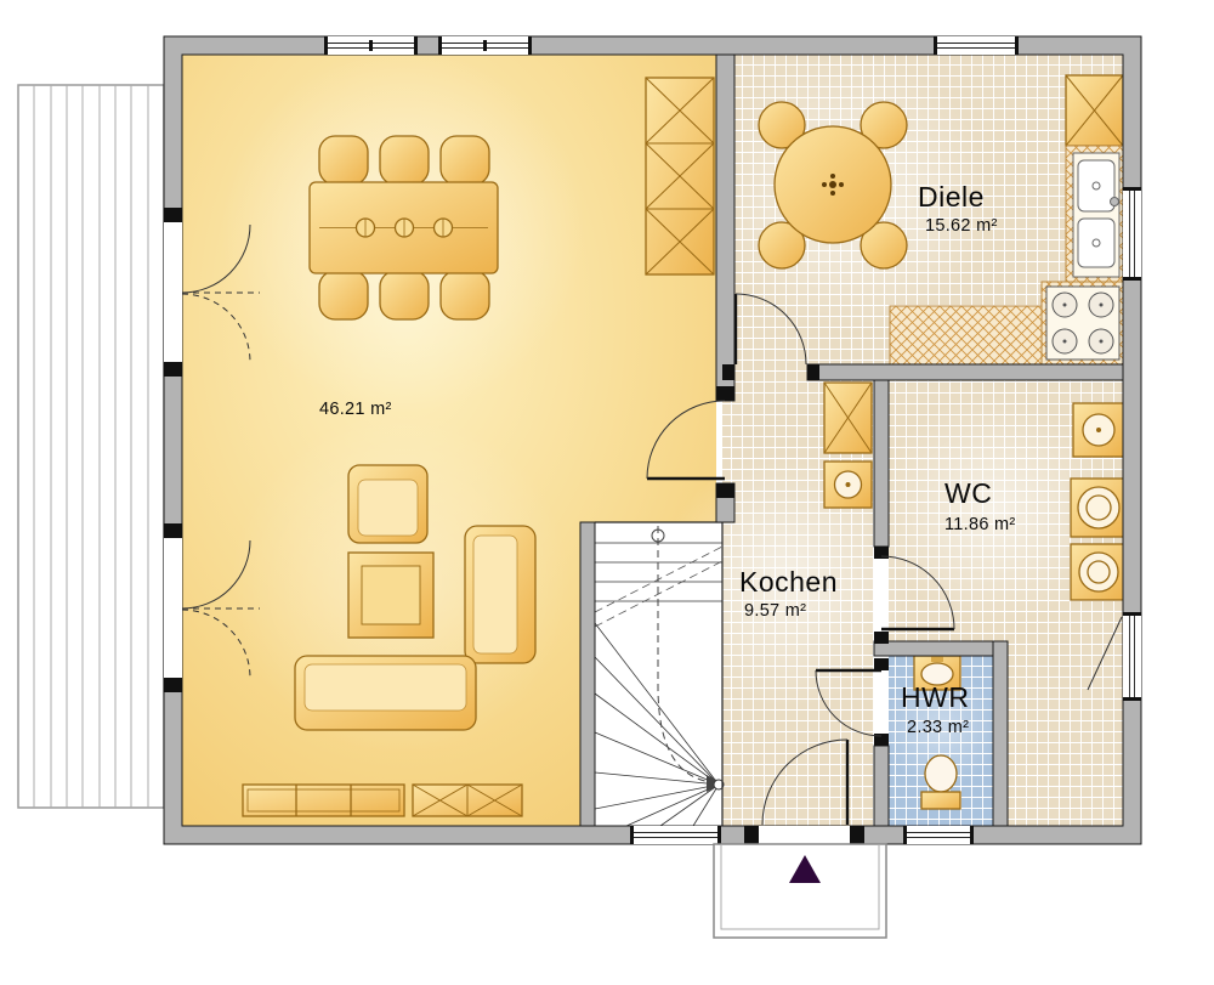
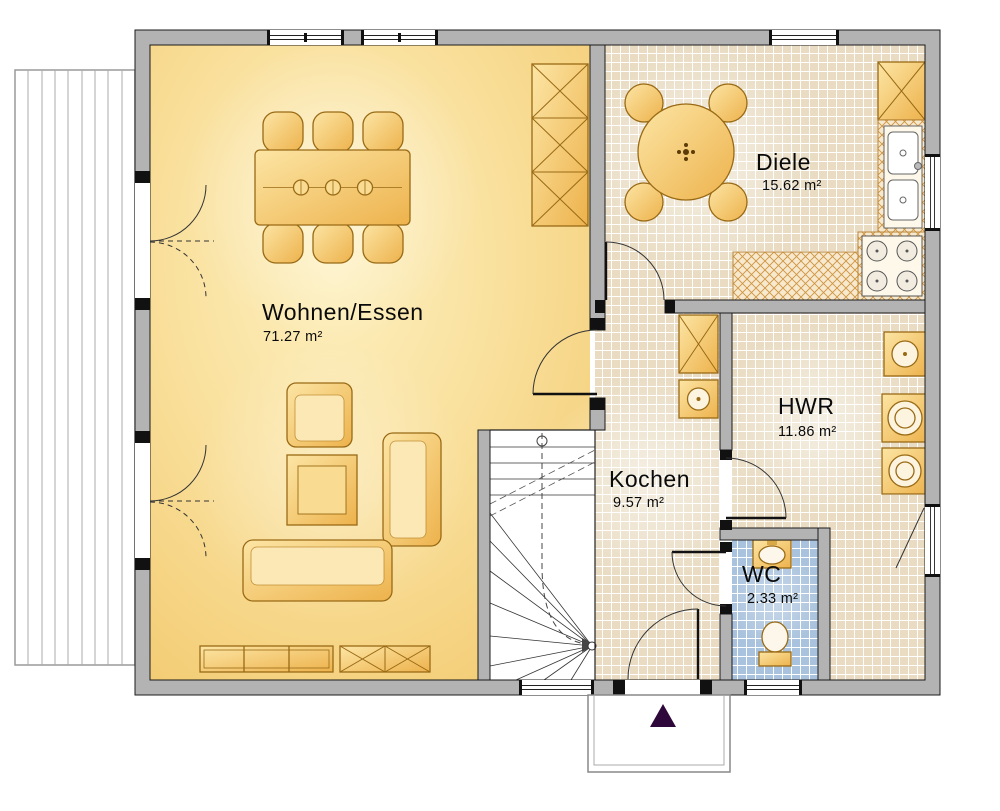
+ Wohnen/Essen
- 46.21 m²
+ 71.27 m²
  Diele
  15.62 m²
- WC
+ HWR
  11.86 m²
  Kochen
  9.57 m²
- HWR
+ WC
  2.33 m²
